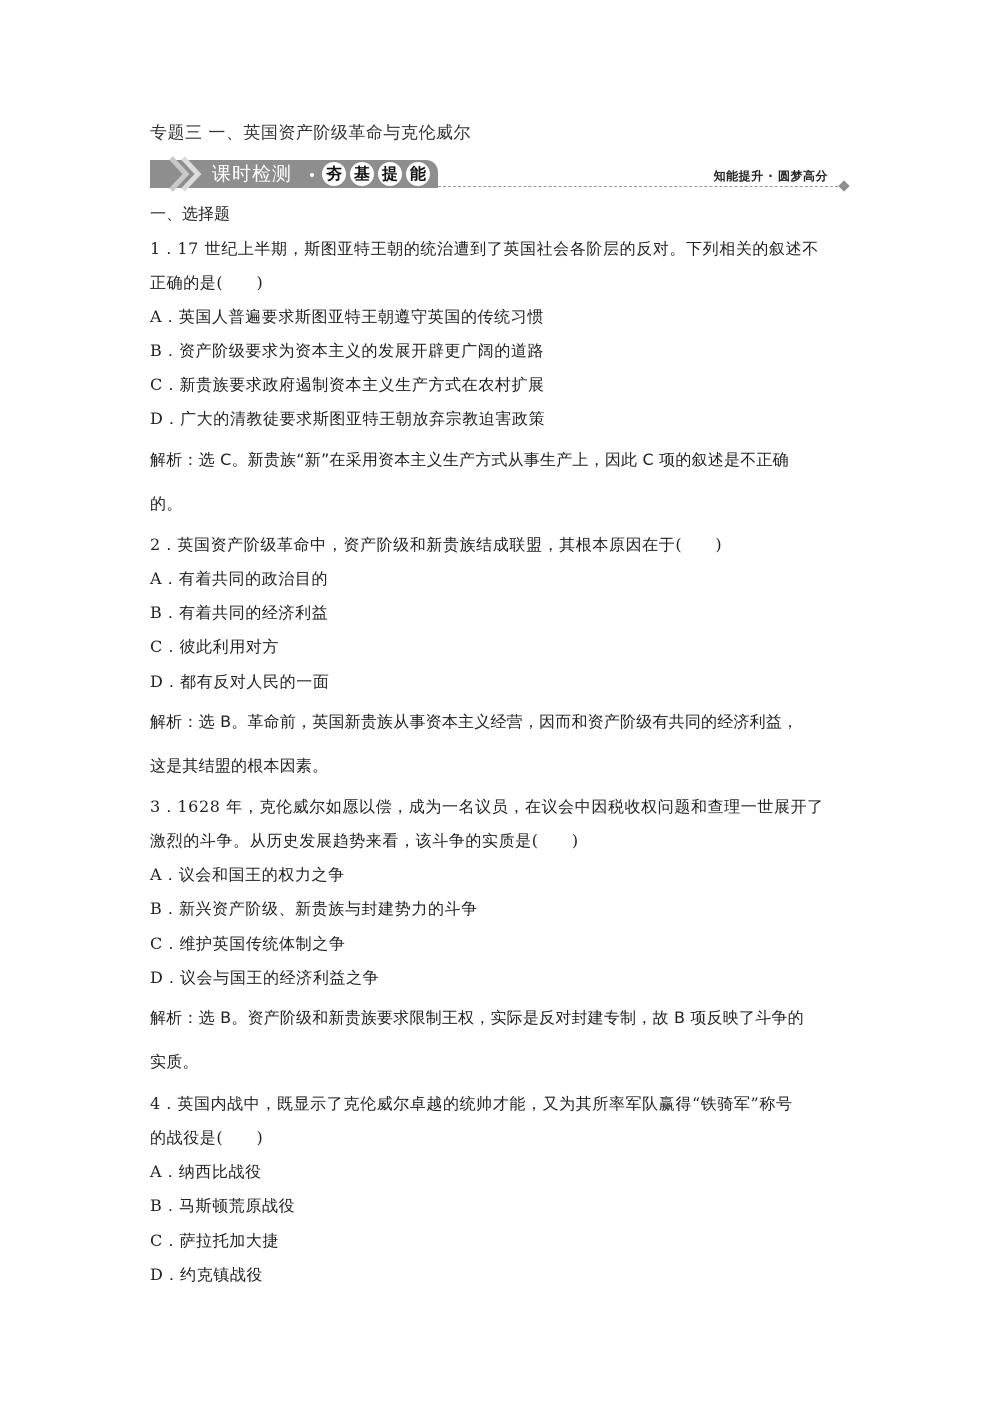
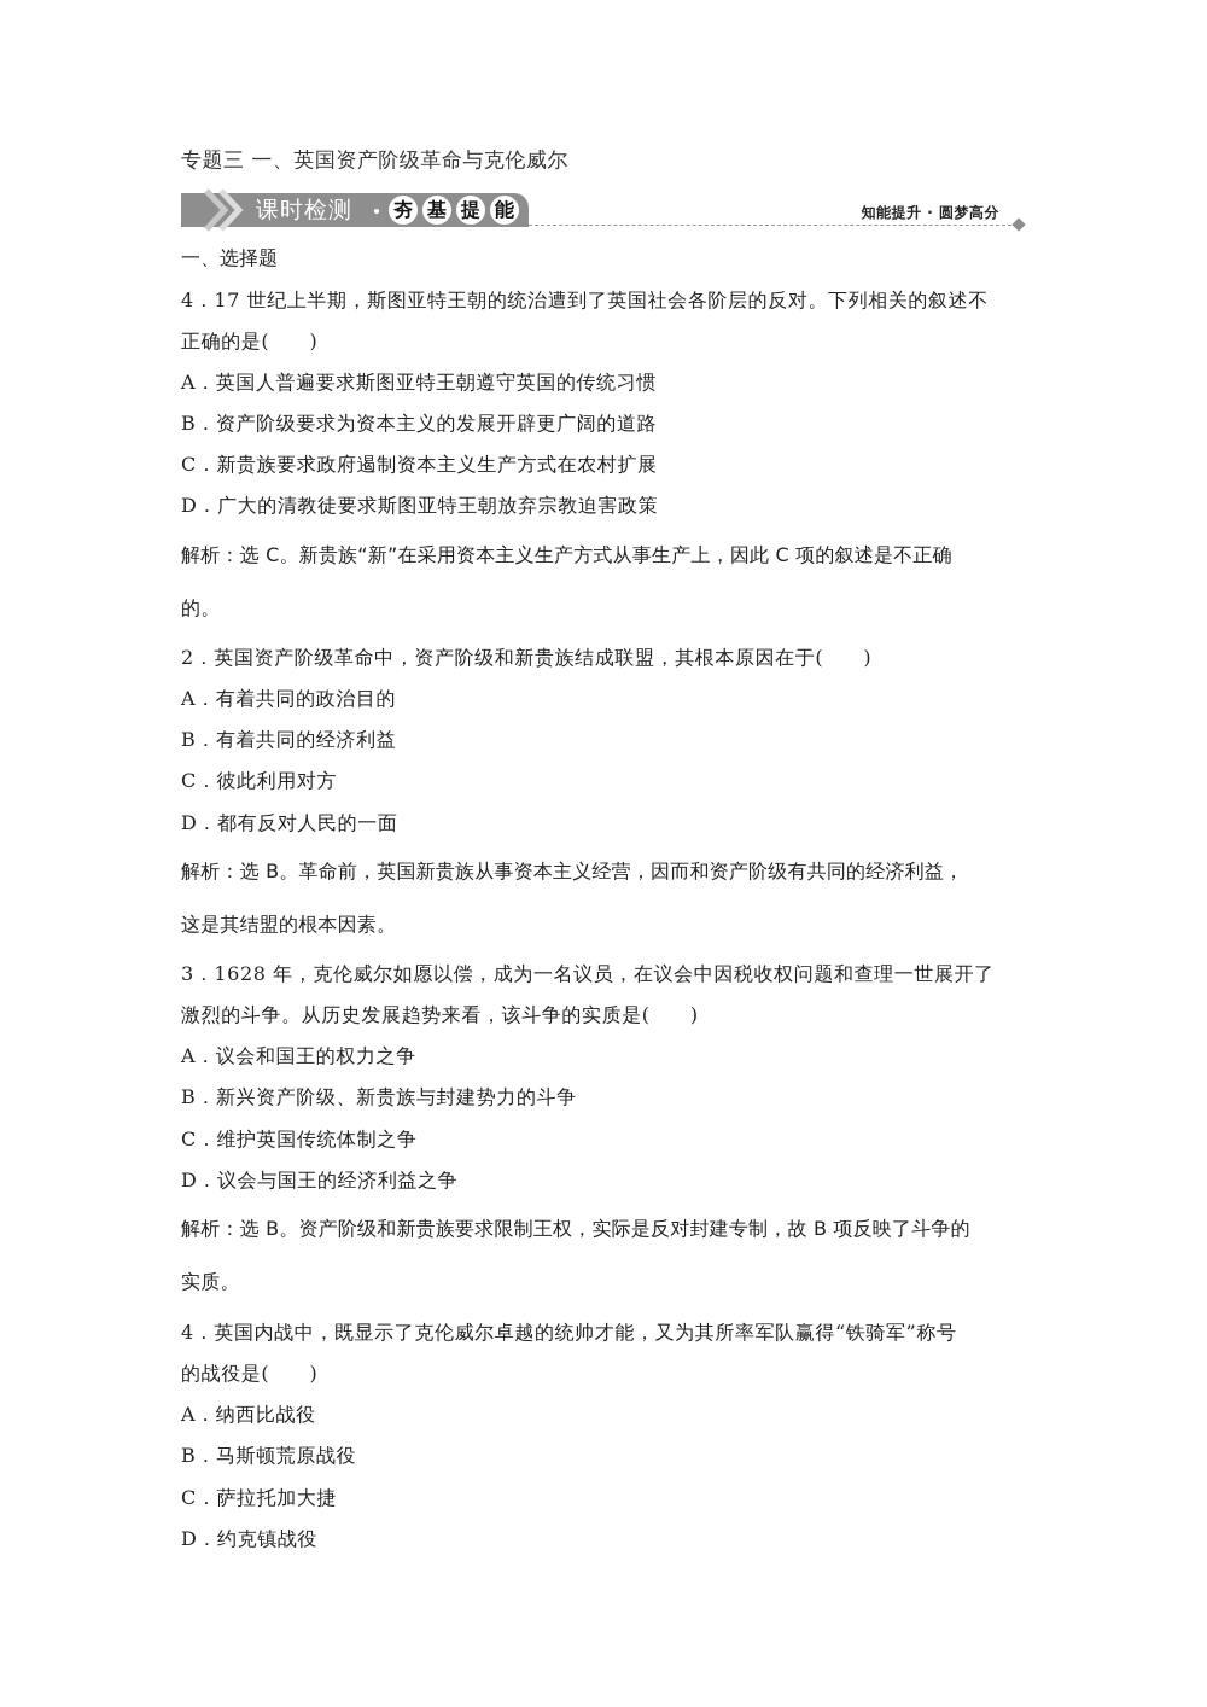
  专题三 一、英国资产阶级革命与克伦威尔
  课时检测
  夯
  基
  提
  能
  知能提升 · 圆梦高分
  一、选择题
- 1．17 世纪上半期，斯图亚特王朝的统治遭到了英国社会各阶层的反对。下列相关的叙述不
+ 4．17 世纪上半期，斯图亚特王朝的统治遭到了英国社会各阶层的反对。下列相关的叙述不
  正确的是( )
  A．英国人普遍要求斯图亚特王朝遵守英国的传统习惯
  B．资产阶级要求为资本主义的发展开辟更广阔的道路
  C．新贵族要求政府遏制资本主义生产方式在农村扩展
  D．广大的清教徒要求斯图亚特王朝放弃宗教迫害政策
  解析：选 C。新贵族“新”在采用资本主义生产方式从事生产上，因此 C 项的叙述是不正确
  的。
  2．英国资产阶级革命中，资产阶级和新贵族结成联盟，其根本原因在于( )
  A．有着共同的政治目的
  B．有着共同的经济利益
  C．彼此利用对方
  D．都有反对人民的一面
  解析：选 B。革命前，英国新贵族从事资本主义经营，因而和资产阶级有共同的经济利益，
  这是其结盟的根本因素。
  3．1628 年，克伦威尔如愿以偿，成为一名议员，在议会中因税收权问题和查理一世展开了
  激烈的斗争。从历史发展趋势来看，该斗争的实质是( )
  A．议会和国王的权力之争
  B．新兴资产阶级、新贵族与封建势力的斗争
  C．维护英国传统体制之争
  D．议会与国王的经济利益之争
  解析：选 B。资产阶级和新贵族要求限制王权，实际是反对封建专制，故 B 项反映了斗争的
  实质。
  4．英国内战中，既显示了克伦威尔卓越的统帅才能，又为其所率军队赢得“铁骑军”称号
  的战役是( )
  A．纳西比战役
  B．马斯顿荒原战役
  C．萨拉托加大捷
  D．约克镇战役
